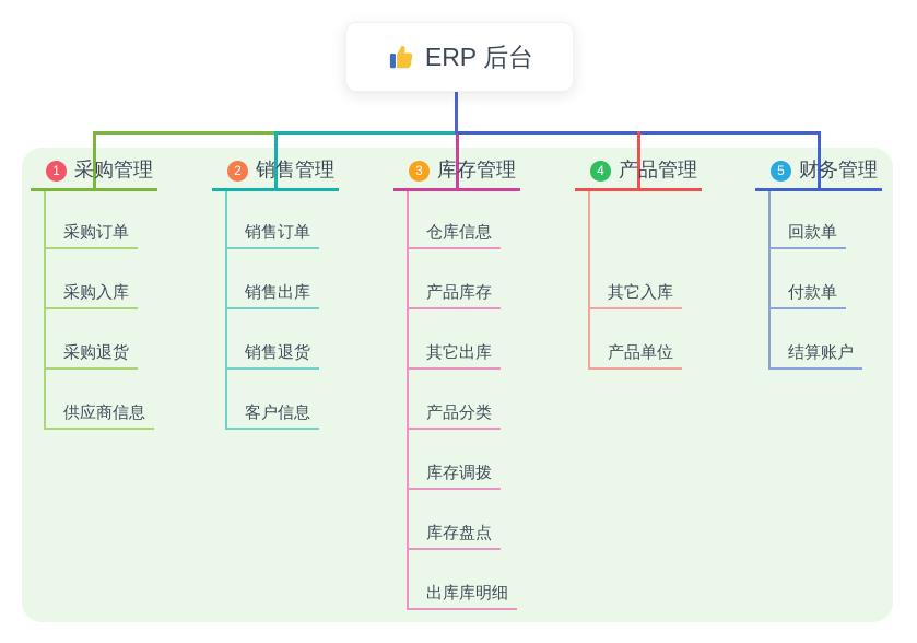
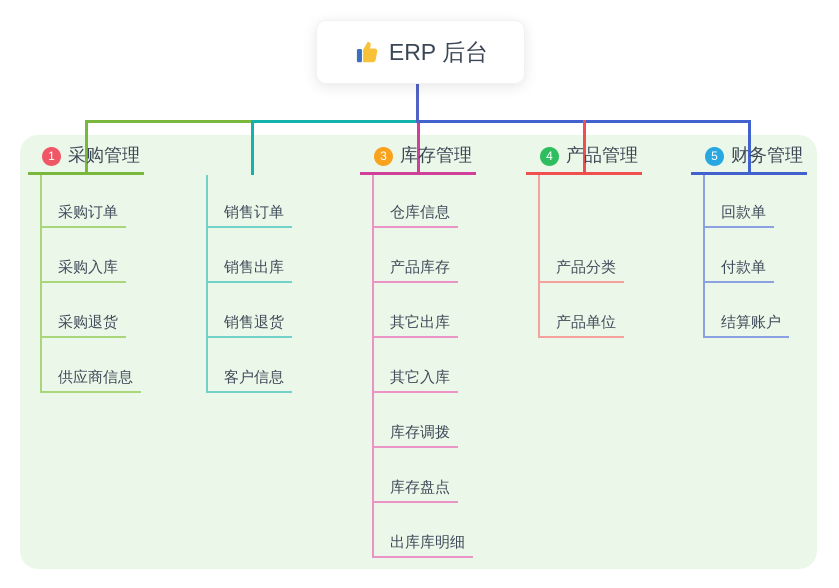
  ERP 后台
  1
  采购管理
  采购订单
  采购入库
  采购退货
  供应商信息
- 2
- 销售管理
  销售订单
  销售出库
  销售退货
  客户信息
  3
  库存管理
  仓库信息
  产品库存
  其它出库
- 产品分类
+ 其它入库
  库存调拨
  库存盘点
  出库库明细
  4
  产品管理
- 其它入库
+ 产品分类
  产品单位
  5
  财务管理
  回款单
  付款单
  结算账户
